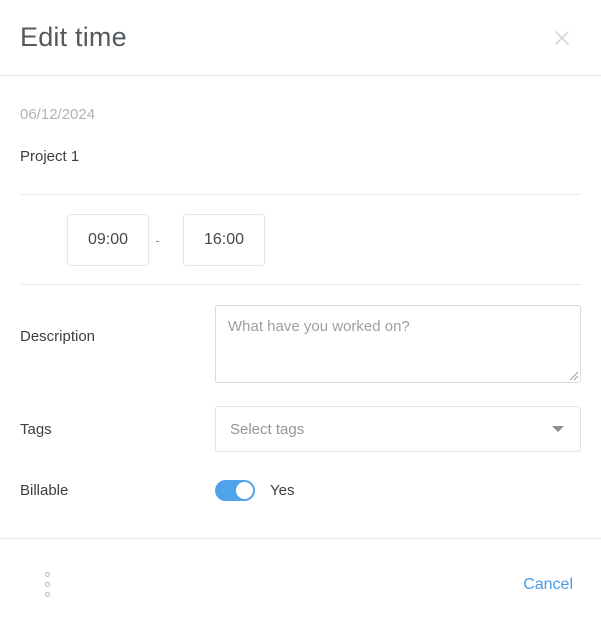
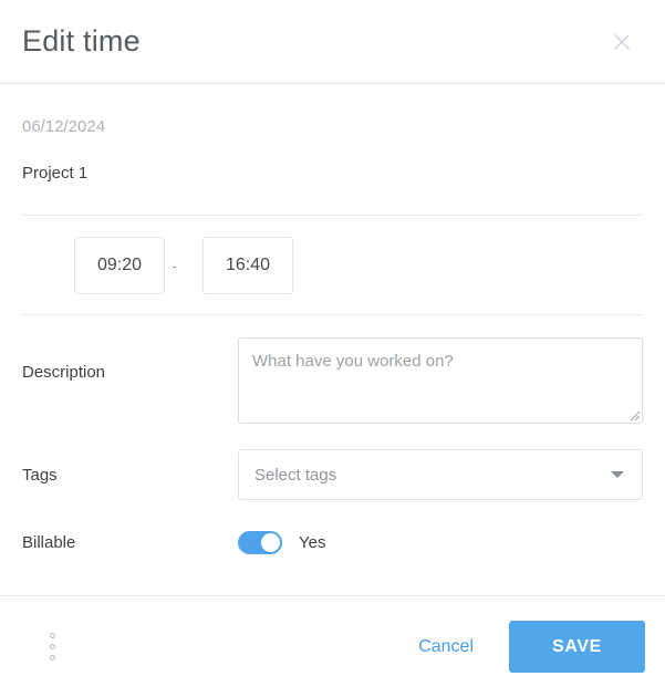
  Edit time
  06/12/2024
  Project 1
- 09:00
+ 09:20
  -
- 16:00
+ 16:40
  Description
  What have you worked on?
  Tags
  Select tags
  Billable
  Yes
  Cancel
+ SAVE
